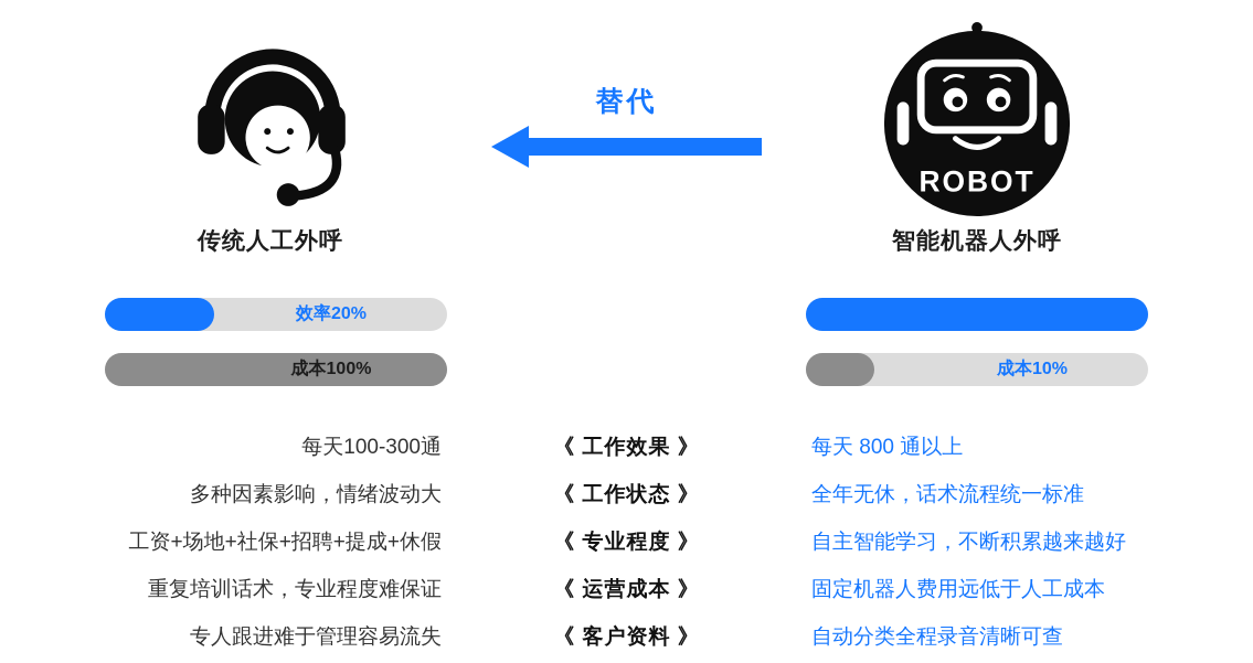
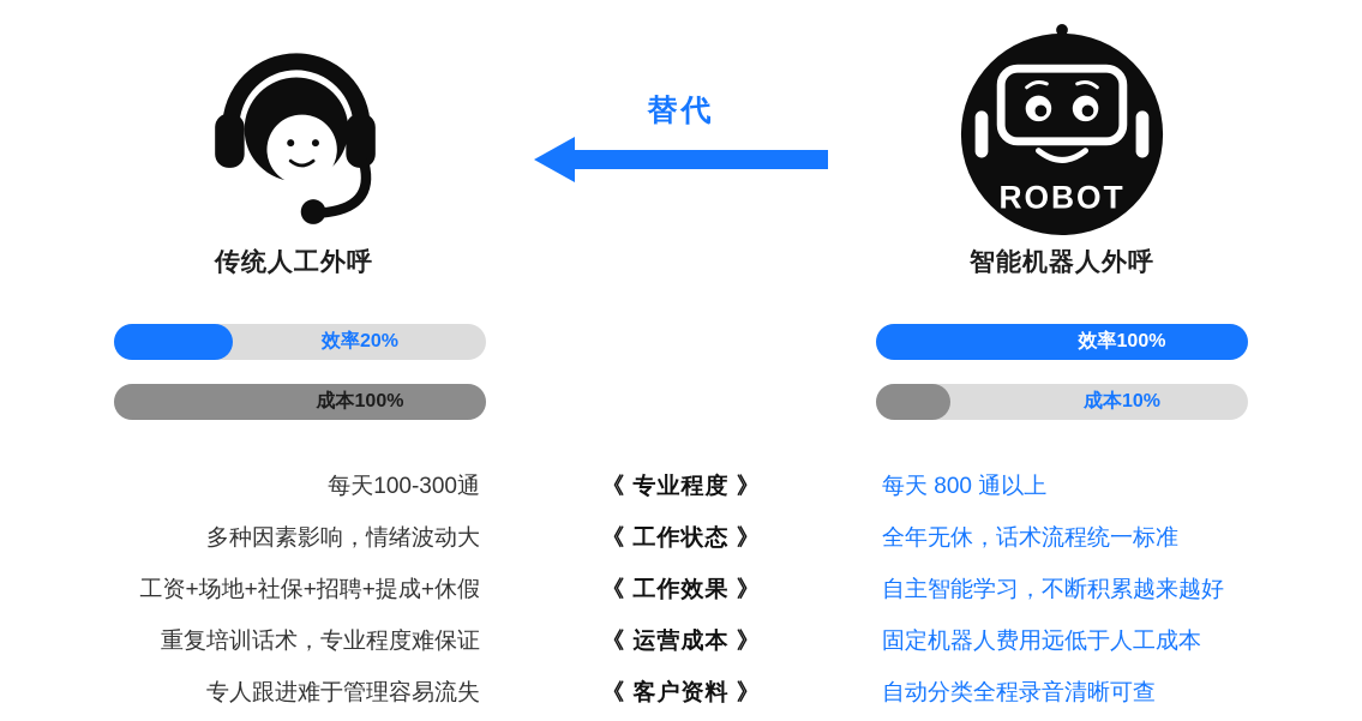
  传统人工外呼
  替代
  ROBOT
  智能机器人外呼
  效率20%
  成本100%
+ 效率100%
  成本10%
  每天100-300通
- 《 工作效果 》
+ 《 专业程度 》
  每天 800 通以上
  多种因素影响，情绪波动大
  《 工作状态 》
  全年无休，话术流程统一标准
  工资+场地+社保+招聘+提成+休假
- 《 专业程度 》
+ 《 工作效果 》
  自主智能学习，不断积累越来越好
  重复培训话术，专业程度难保证
  《 运营成本 》
  固定机器人费用远低于人工成本
  专人跟进难于管理容易流失
  《 客户资料 》
  自动分类全程录音清晰可查
